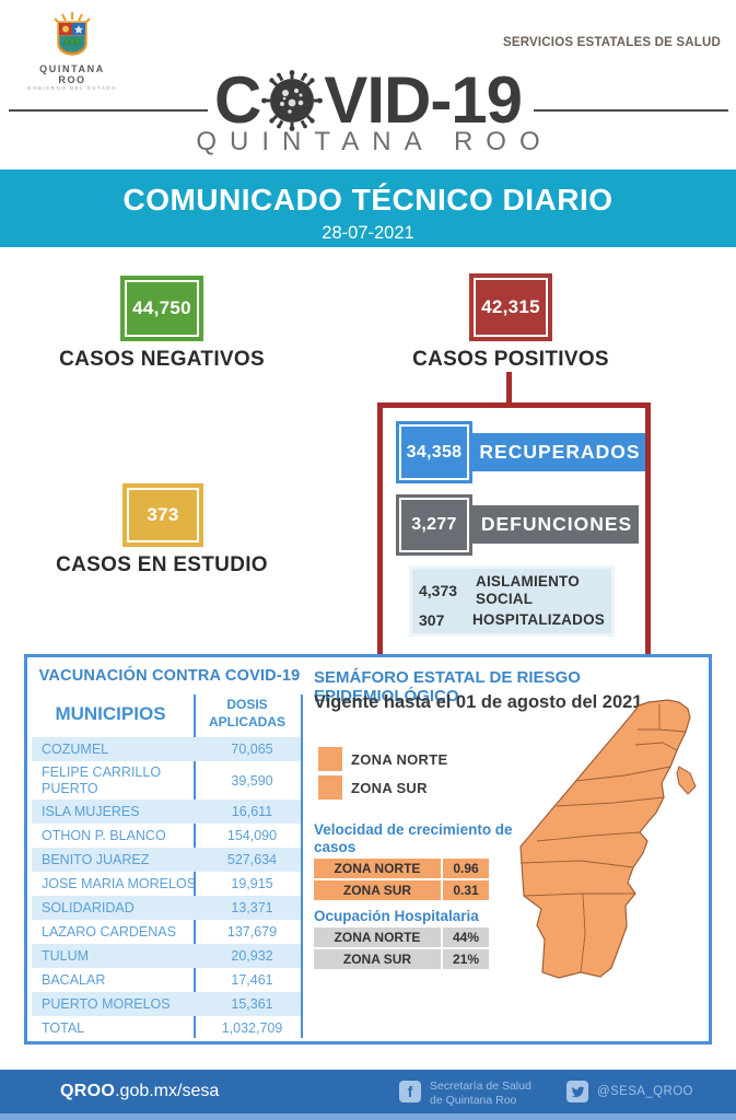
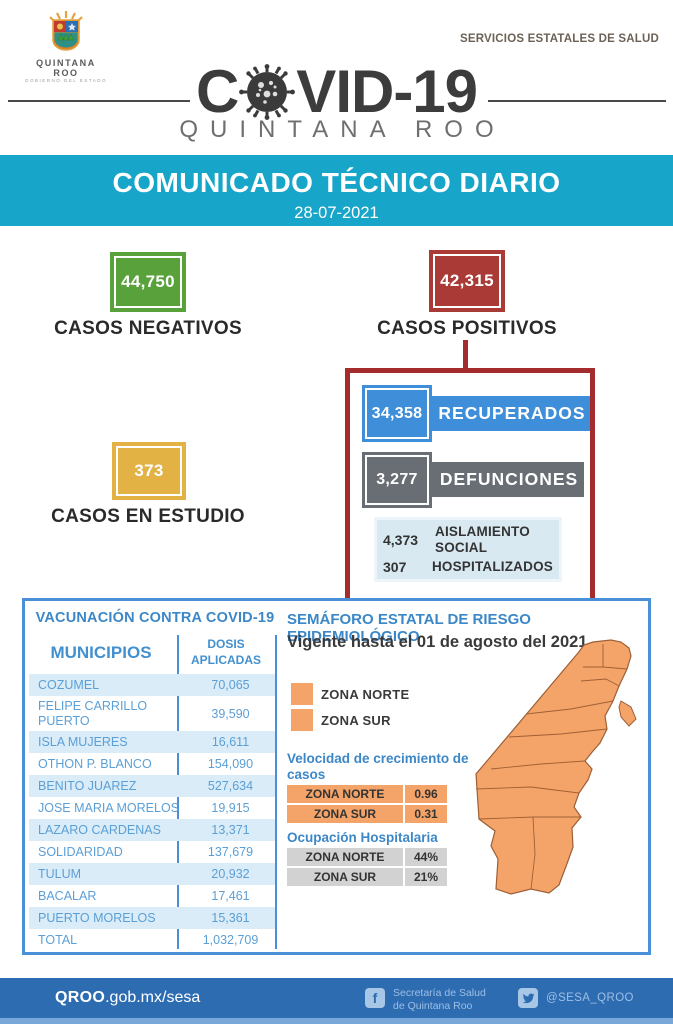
  QUINTANA ROO
  SERVICIOS ESTATALES DE SALUD
  C
  VID-19
  QUINTANA ROO
  COMUNICADO TÉCNICO DIARIO
  28-07-2021
  44,750
  CASOS NEGATIVOS
  42,315
  CASOS POSITIVOS
  RECUPERADOS
  34,358
  DEFUNCIONES
  3,277
  4,373
  AISLAMIENTO SOCIAL
  307
  HOSPITALIZADOS
  373
  CASOS EN ESTUDIO
  VACUNACIÓN CONTRA COVID-19
  MUNICIPIOS
  DOSIS
  APLICADAS
  COZUMEL
  70,065
  FELIPE CARRILLO PUERTO
  39,590
  ISLA MUJERES
  16,611
  OTHON P. BLANCO
  154,090
  BENITO JUAREZ
  527,634
  JOSE MARIA MORELOS
  19,915
- SOLIDARIDAD
+ LAZARO CARDENAS
  13,371
- LAZARO CARDENAS
+ SOLIDARIDAD
  137,679
  TULUM
  20,932
  BACALAR
  17,461
  PUERTO MORELOS
  15,361
  TOTAL
  1,032,709
  SEMÁFORO ESTATAL DE RIESGO EPIDEMIOLÓGICO
  Vigente hasta el 01 de agosto del 2021
  ZONA NORTE
  ZONA SUR
  Velocidad de crecimiento de casos
  ZONA NORTE
  0.96
  ZONA SUR
  0.31
  Ocupación Hospitalaria
  ZONA NORTE
  44%
  ZONA SUR
  21%
  QROO.gob.mx/sesa
  f
  Secretaría de Salud
  de Quintana Roo
  @SESA_QROO
